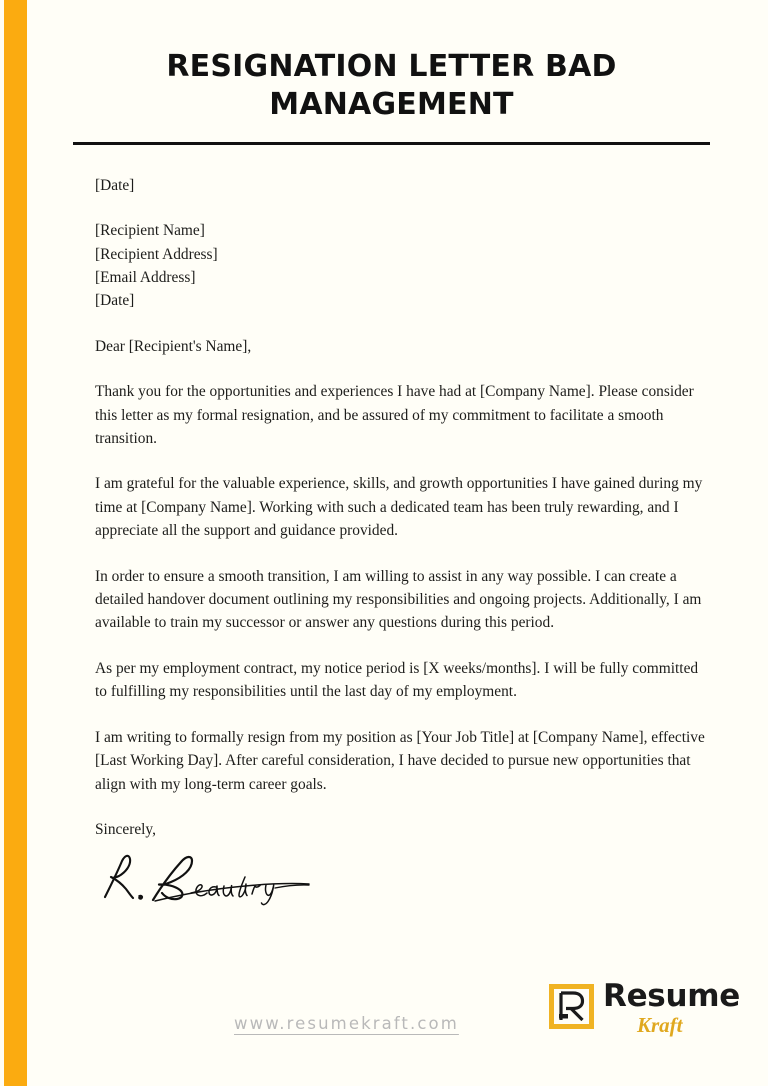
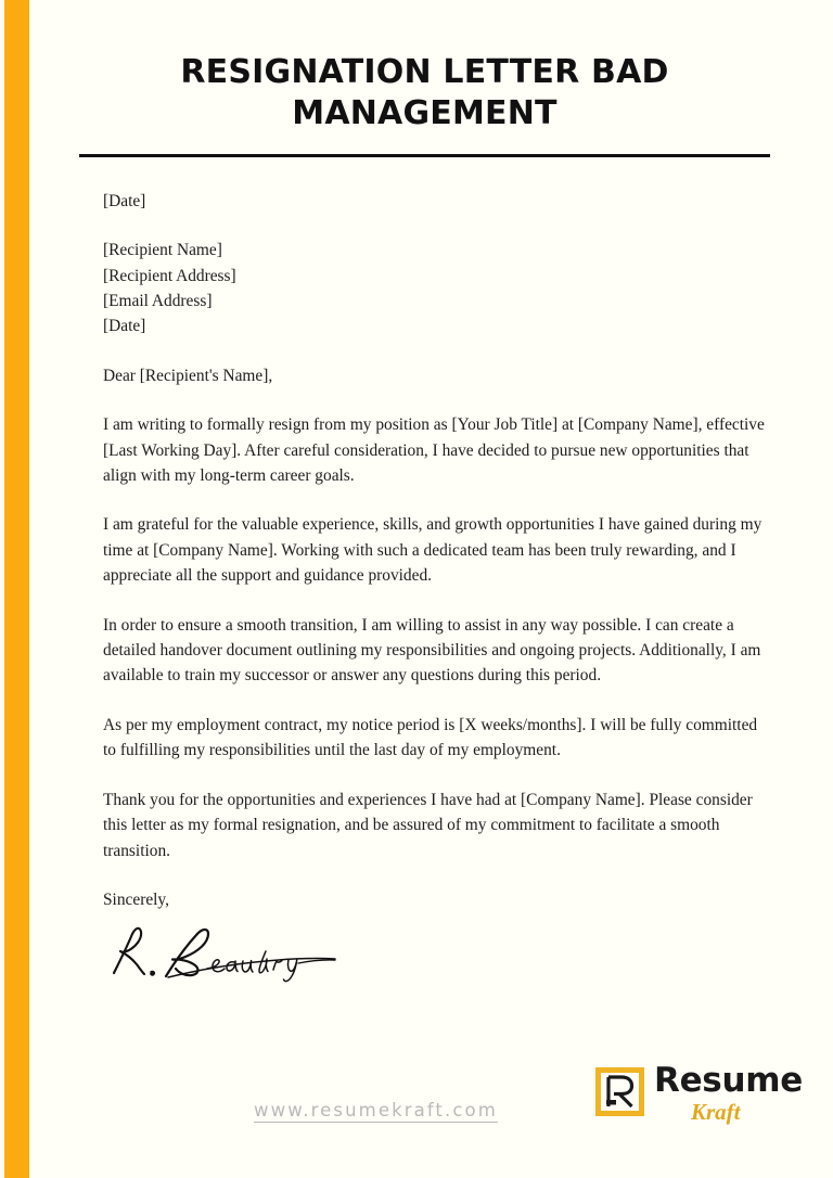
  RESIGNATION LETTER BAD MANAGEMENT
  [Date]
  [Recipient Name]
  [Recipient Address]
  [Email Address]
  [Date]
  Dear [Recipient's Name],
- Thank you for the opportunities and experiences I have had at [Company Name]. Please consider this letter as my formal resignation, and be assured of my commitment to facilitate a smooth transition.
+ I am writing to formally resign from my position as [Your Job Title] at [Company Name], effective [Last Working Day]. After careful consideration, I have decided to pursue new opportunities that align with my long-term career goals.
  I am grateful for the valuable experience, skills, and growth opportunities I have gained during my time at [Company Name]. Working with such a dedicated team has been truly rewarding, and I appreciate all the support and guidance provided.
  In order to ensure a smooth transition, I am willing to assist in any way possible. I can create a detailed handover document outlining my responsibilities and ongoing projects. Additionally, I am available to train my successor or answer any questions during this period.
  As per my employment contract, my notice period is [X weeks/months]. I will be fully committed to fulfilling my responsibilities until the last day of my employment.
- I am writing to formally resign from my position as [Your Job Title] at [Company Name], effective [Last Working Day]. After careful consideration, I have decided to pursue new opportunities that align with my long-term career goals.
+ Thank you for the opportunities and experiences I have had at [Company Name]. Please consider this letter as my formal resignation, and be assured of my commitment to facilitate a smooth transition.
  Sincerely,
  www.resumekraft.com
  Resume
  Kraft
